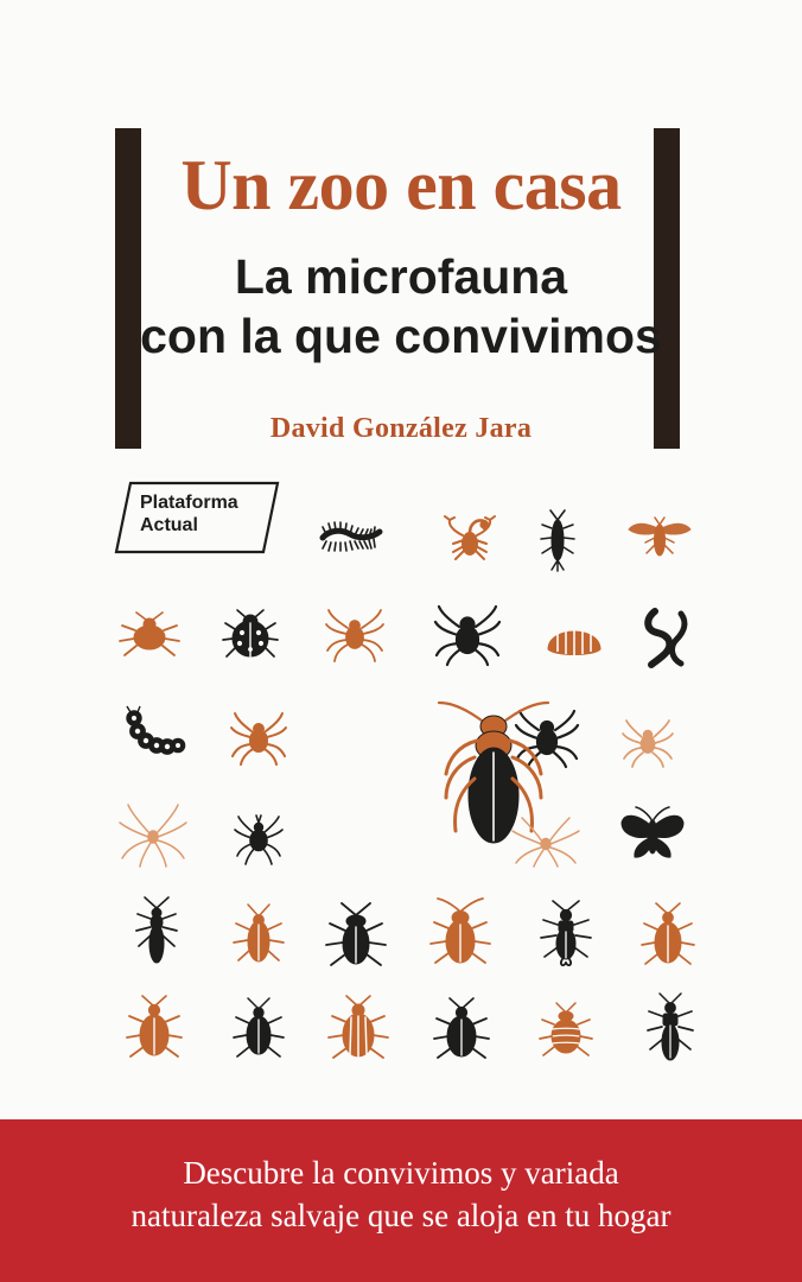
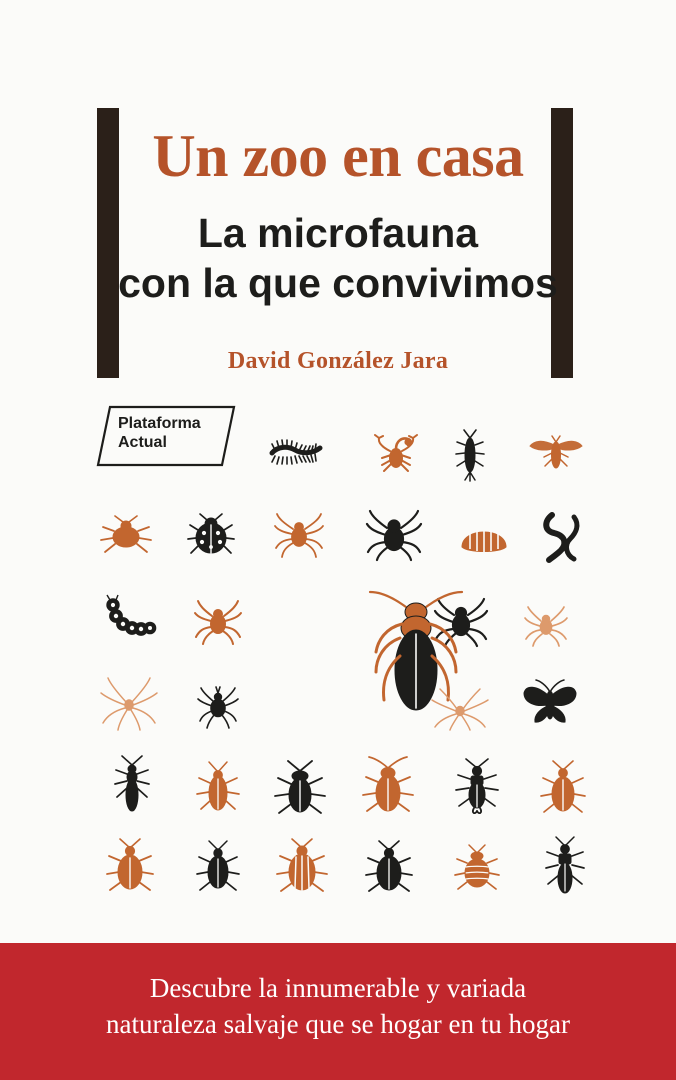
  Un zoo en casa
  La microfauna
  con la que convivimos
  David González Jara
  Plataforma
  Actual
- Descubre la convivimos y variada
+ Descubre la innumerable y variada
- naturaleza salvaje que se aloja en tu hogar
+ naturaleza salvaje que se hogar en tu hogar
